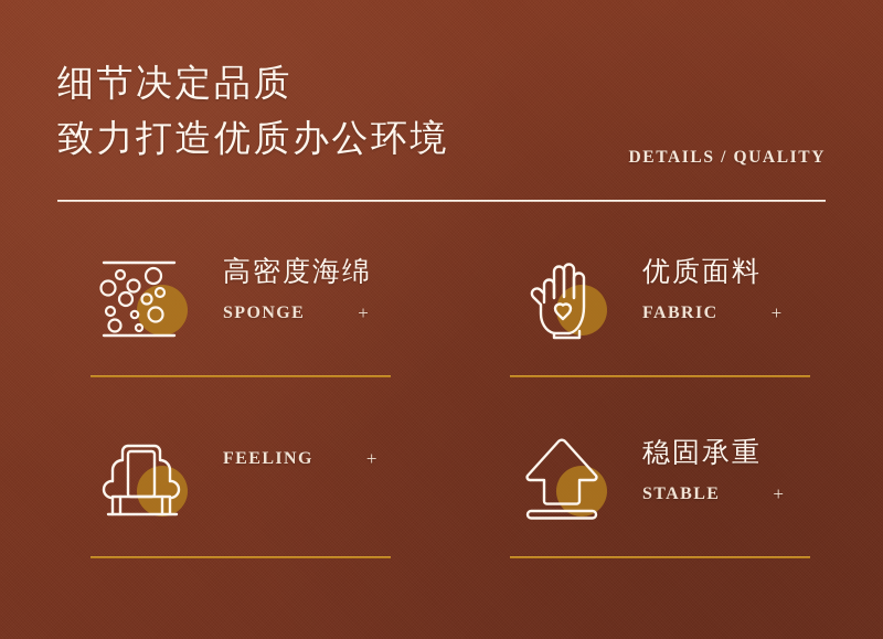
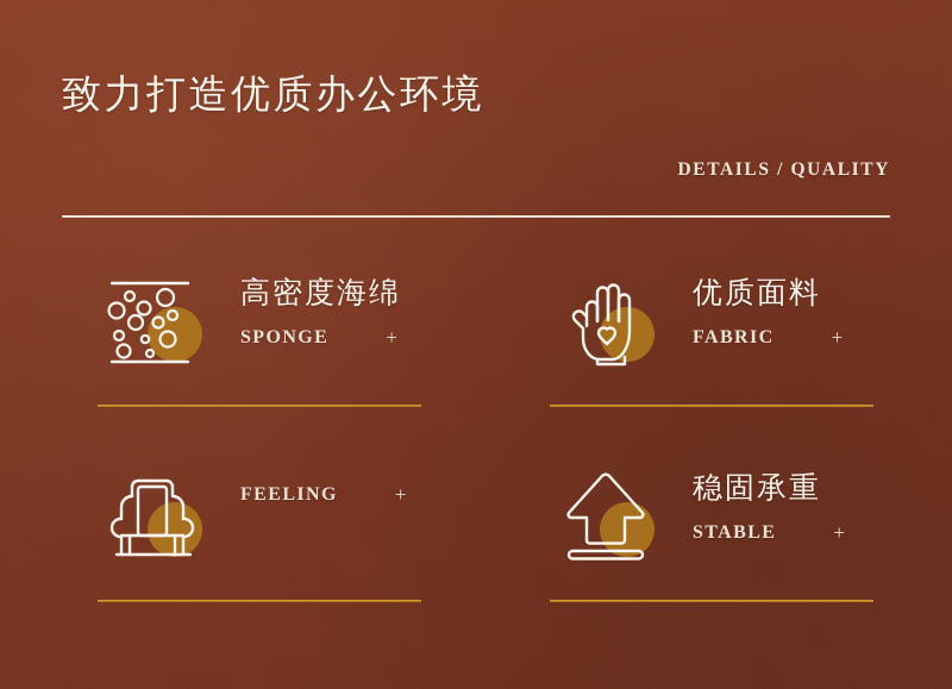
- 细节决定品质
  致力打造优质办公环境
  DETAILS / QUALITY
  高密度海绵
  SPONGE
  +
  优质面料
  FABRIC
  +
  FEELING
  +
  稳固承重
  STABLE
  +
